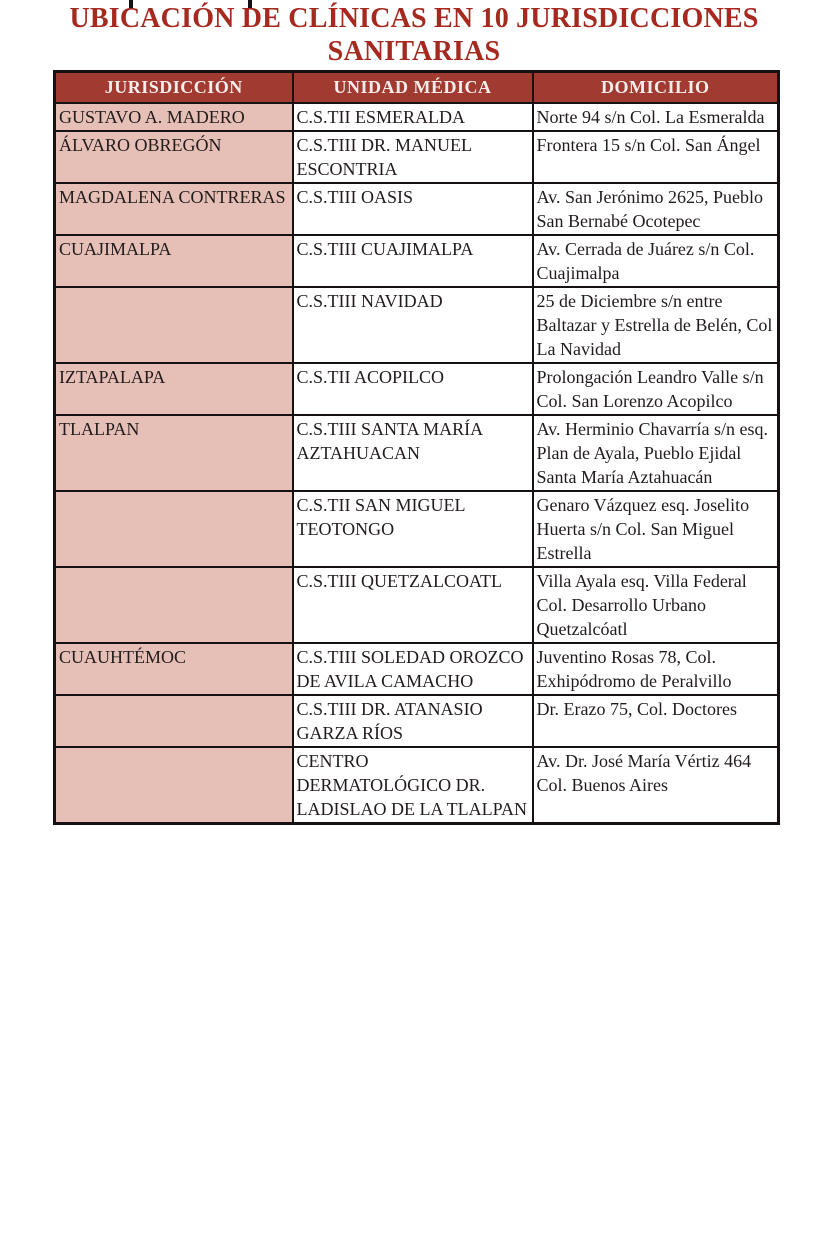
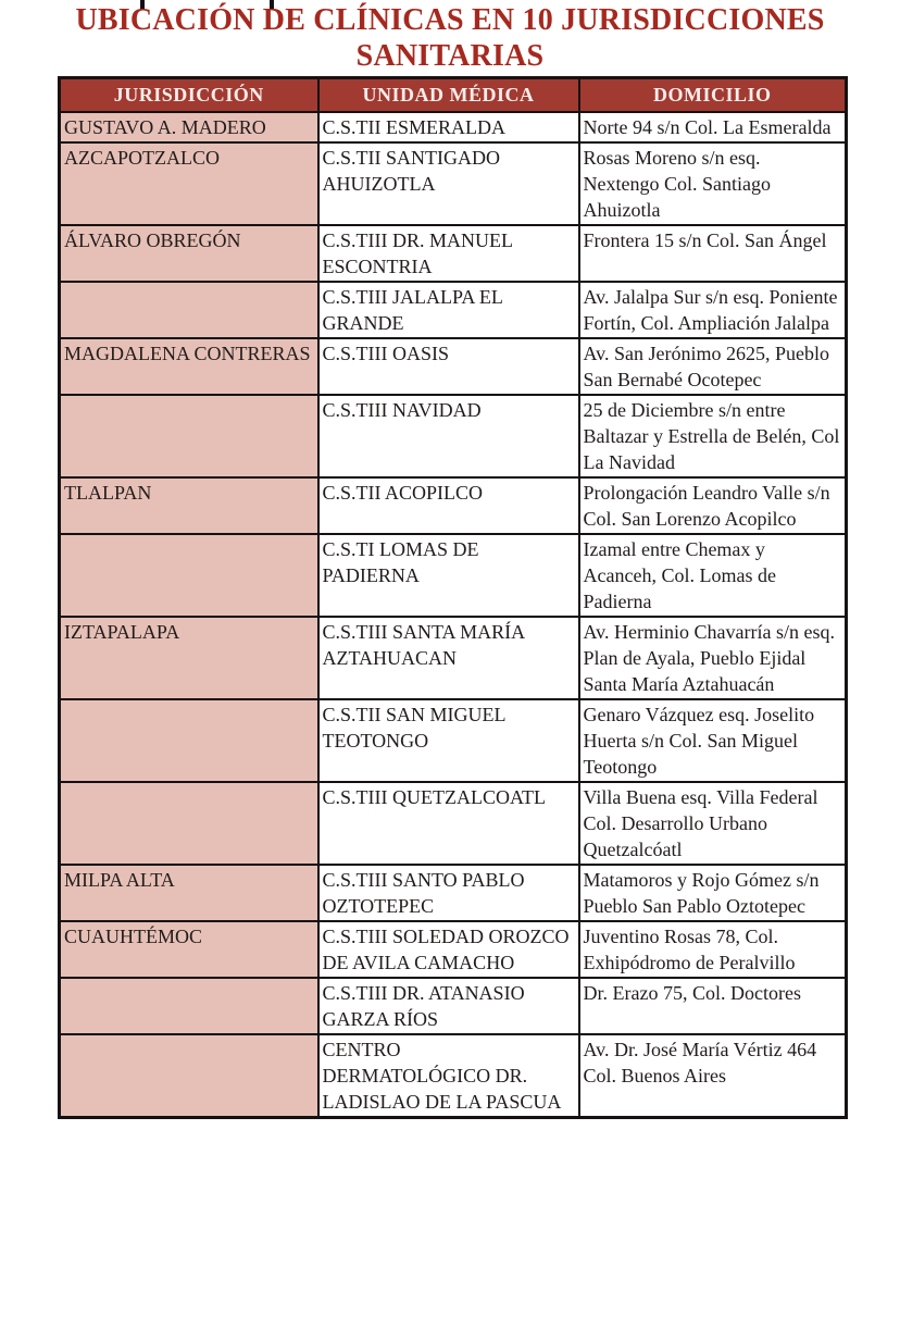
  UBICACIÓN DE CLÍNICAS EN 10 JURISDICCIONES
  SANITARIAS
  JURISDICCIÓN	UNIDAD MÉDICA	DOMICILIO
  GUSTAVO A. MADERO	C.S.TII ESMERALDA	Norte 94 s/n Col. La Esmeralda
+ AZCAPOTZALCO	C.S.TII SANTIGADO AHUIZOTLA	Rosas Moreno s/n esq. Nextengo Col. Santiago Ahuizotla
  ÁLVARO OBREGÓN	C.S.TIII DR. MANUEL ESCONTRIA	Frontera 15 s/n Col. San Ángel
+ 	C.S.TIII JALALPA EL GRANDE	Av. Jalalpa Sur s/n esq. Poniente Fortín, Col. Ampliación Jalalpa
  MAGDALENA CONTRERAS	C.S.TIII OASIS	Av. San Jerónimo 2625, Pueblo San Bernabé Ocotepec
- CUAJIMALPA	C.S.TIII CUAJIMALPA	Av. Cerrada de Juárez s/n Col. Cuajimalpa
  	C.S.TIII NAVIDAD	25 de Diciembre s/n entre Baltazar y Estrella de Belén, Col La Navidad
- IZTAPALAPA	C.S.TII ACOPILCO	Prolongación Leandro Valle s/n Col. San Lorenzo Acopilco
+ TLALPAN	C.S.TII ACOPILCO	Prolongación Leandro Valle s/n Col. San Lorenzo Acopilco
+ 	C.S.TI LOMAS DE PADIERNA	Izamal entre Chemax y Acanceh, Col. Lomas de Padierna
- TLALPAN	C.S.TIII SANTA MARÍA AZTAHUACAN	Av. Herminio Chavarría s/n esq. Plan de Ayala, Pueblo Ejidal Santa María Aztahuacán
+ IZTAPALAPA	C.S.TIII SANTA MARÍA AZTAHUACAN	Av. Herminio Chavarría s/n esq. Plan de Ayala, Pueblo Ejidal Santa María Aztahuacán
- 	C.S.TII SAN MIGUEL TEOTONGO	Genaro Vázquez esq. Joselito Huerta s/n Col. San Miguel Estrella
+ 	C.S.TII SAN MIGUEL TEOTONGO	Genaro Vázquez esq. Joselito Huerta s/n Col. San Miguel Teotongo
- 	C.S.TIII QUETZALCOATL	Villa Ayala esq. Villa Federal Col. Desarrollo Urbano Quetzalcóatl
+ 	C.S.TIII QUETZALCOATL	Villa Buena esq. Villa Federal Col. Desarrollo Urbano Quetzalcóatl
+ MILPA ALTA	C.S.TIII SANTO PABLO OZTOTEPEC	Matamoros y Rojo Gómez s/n Pueblo San Pablo Oztotepec
  CUAUHTÉMOC	C.S.TIII SOLEDAD OROZCO DE AVILA CAMACHO	Juventino Rosas 78, Col. Exhipódromo de Peralvillo
  	C.S.TIII DR. ATANASIO GARZA RÍOS	Dr. Erazo 75, Col. Doctores
- 	CENTRO DERMATOLÓGICO DR. LADISLAO DE LA TLALPAN	Av. Dr. José María Vértiz 464 Col. Buenos Aires
+ 	CENTRO DERMATOLÓGICO DR. LADISLAO DE LA PASCUA	Av. Dr. José María Vértiz 464 Col. Buenos Aires
